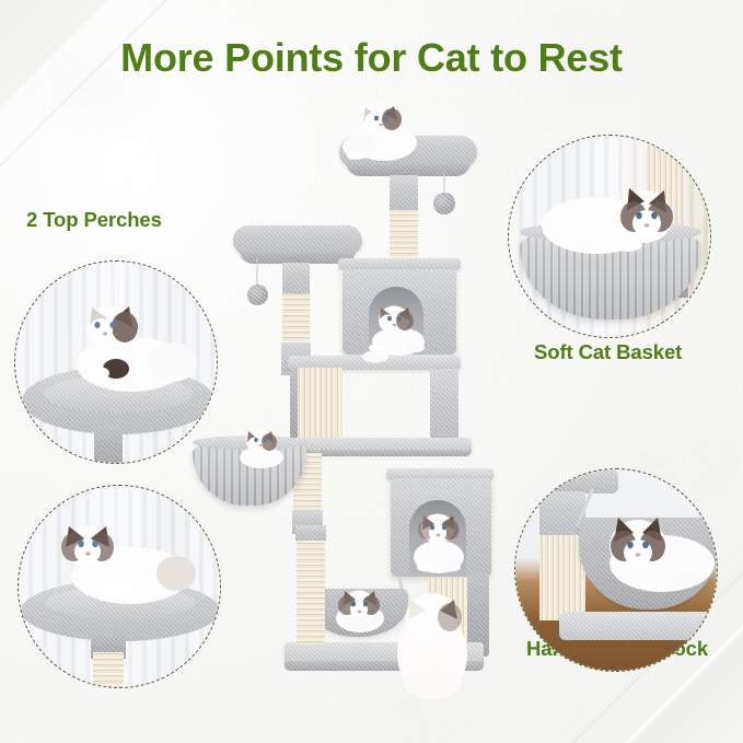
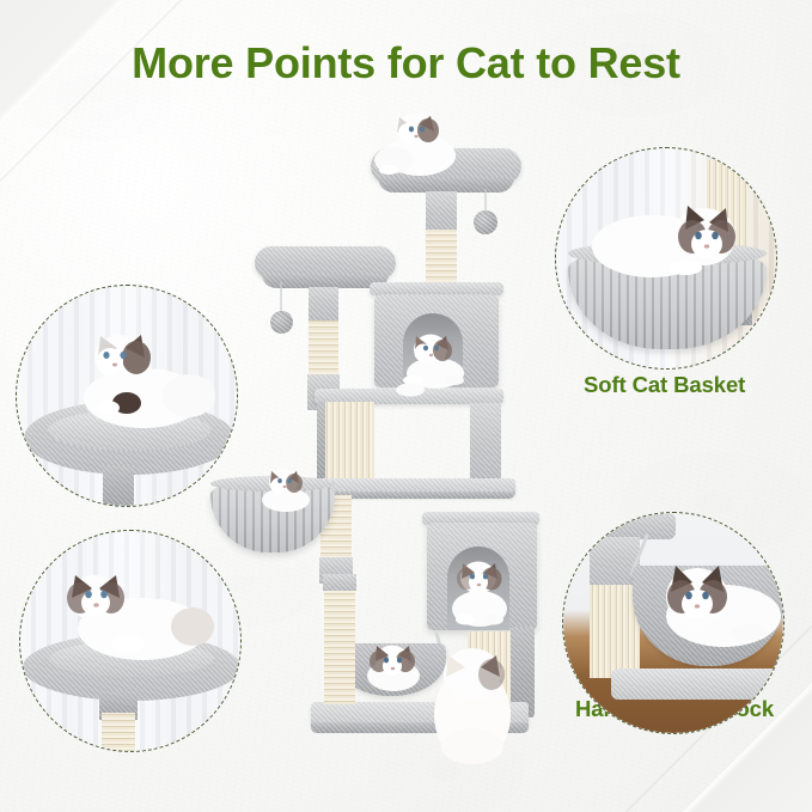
  More Points for Cat to Rest
- 2 Top Perches
  Soft Cat Basket
